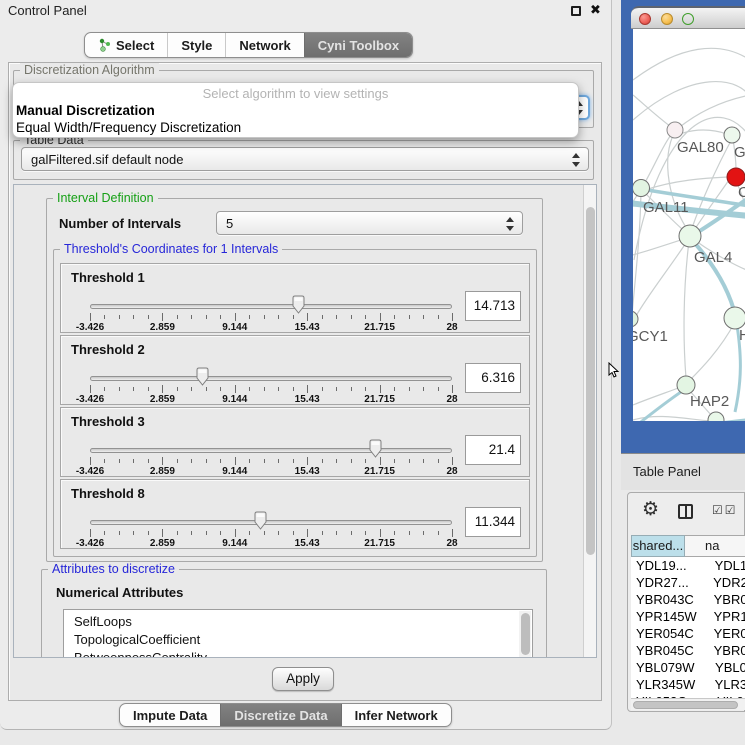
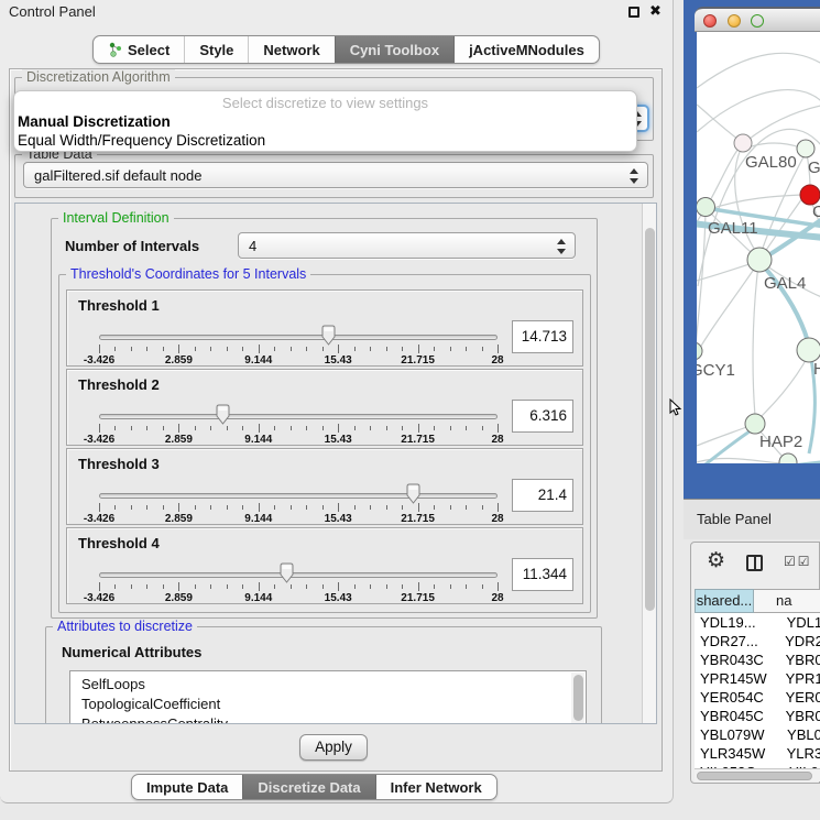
  Control Panel
  ✖
  Select
  Style
  Network
  Cyni Toolbox
+ jActiveMNodules
  Discretization Algorithm
- Select algorithm to view settings
+ Select discretize to view settings
  Manual Discretization
  Equal Width/Frequency Discretization
  Table Data
  galFiltered.sif default node
  Interval Definition
  Number of Intervals
- 5
+ 4
- Threshold's Coordinates for 1 Intervals
+ Threshold's Coordinates for 5 Intervals
  Threshold 1
  -3.426
  2.859
  9.144
  15.43
  21.715
  28
  14.713
  Threshold 2
  -3.426
  2.859
  9.144
  15.43
  21.715
  28
  6.316
  Threshold 3
  -3.426
  2.859
  9.144
  15.43
  21.715
  28
  21.4
- Threshold 8
+ Threshold 4
  -3.426
  2.859
  9.144
  15.43
  21.715
  28
  11.344
  Attributes to discretize
  Numerical Attributes
  SelfLoops
  TopologicalCoefficient
  Apply
  Impute Data
  Discretize Data
  Infer Network
  GAL80
  C
  GAL11
  GAL4
  GCY1
  H
  HAP2
  Table Panel
  ⚙
  ☑☑
  shared...
  na
  YDL19...
  YDL1
  YDR27...
  YDR2
  YBR043C
  YBR0
  YPR145W
  YPR1
  YER054C
  YER0
  YBR045C
  YBR0
  YBL079W
  YBL0
  YLR345W
  YLR3
